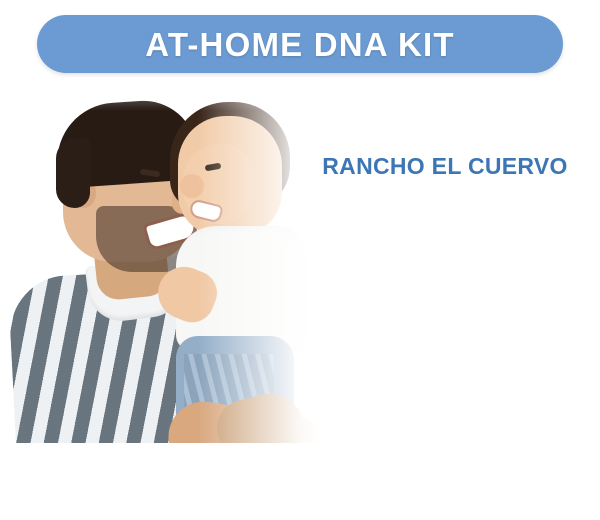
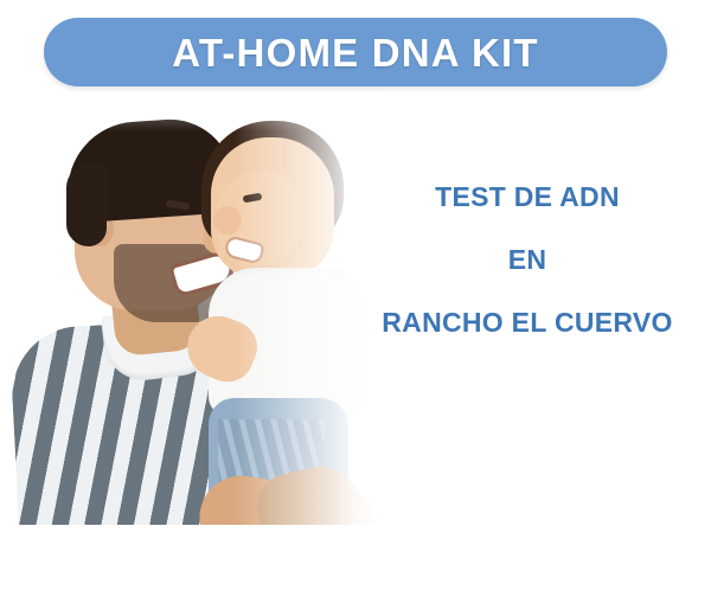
  AT-HOME DNA KIT
+ TEST DE ADN
+ EN
  RANCHO EL CUERVO
